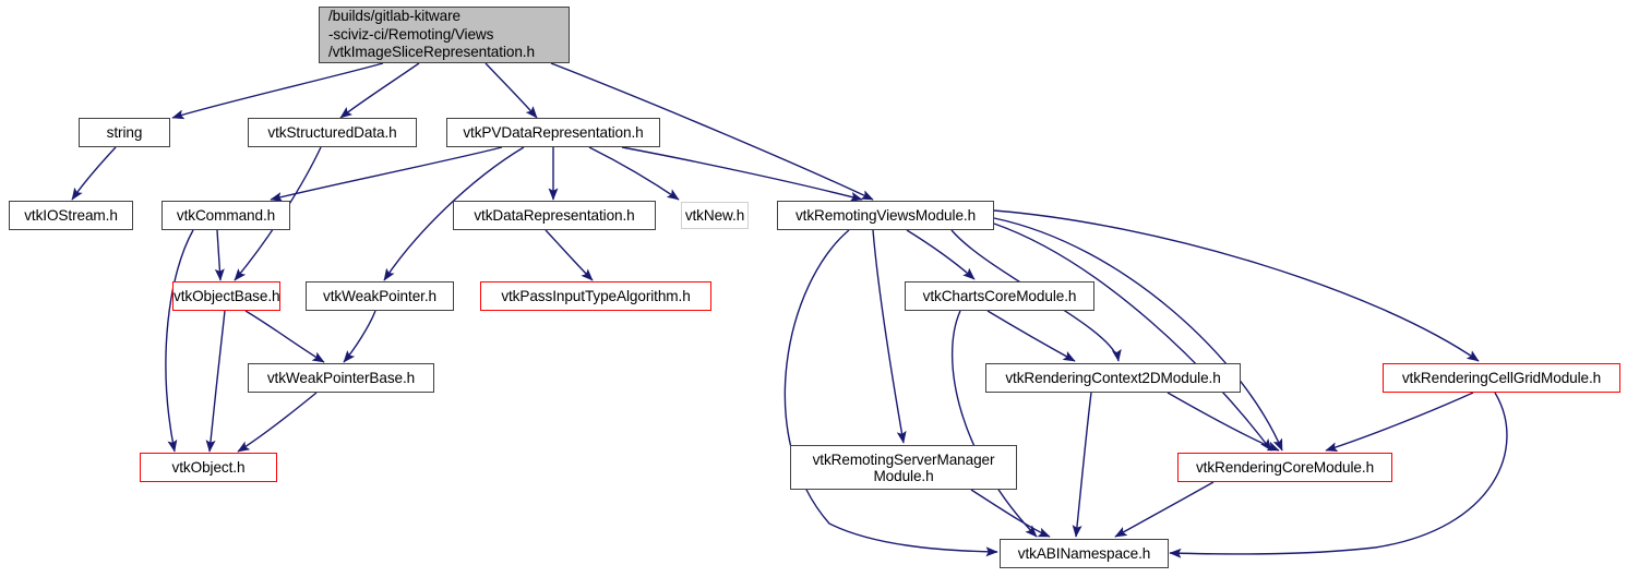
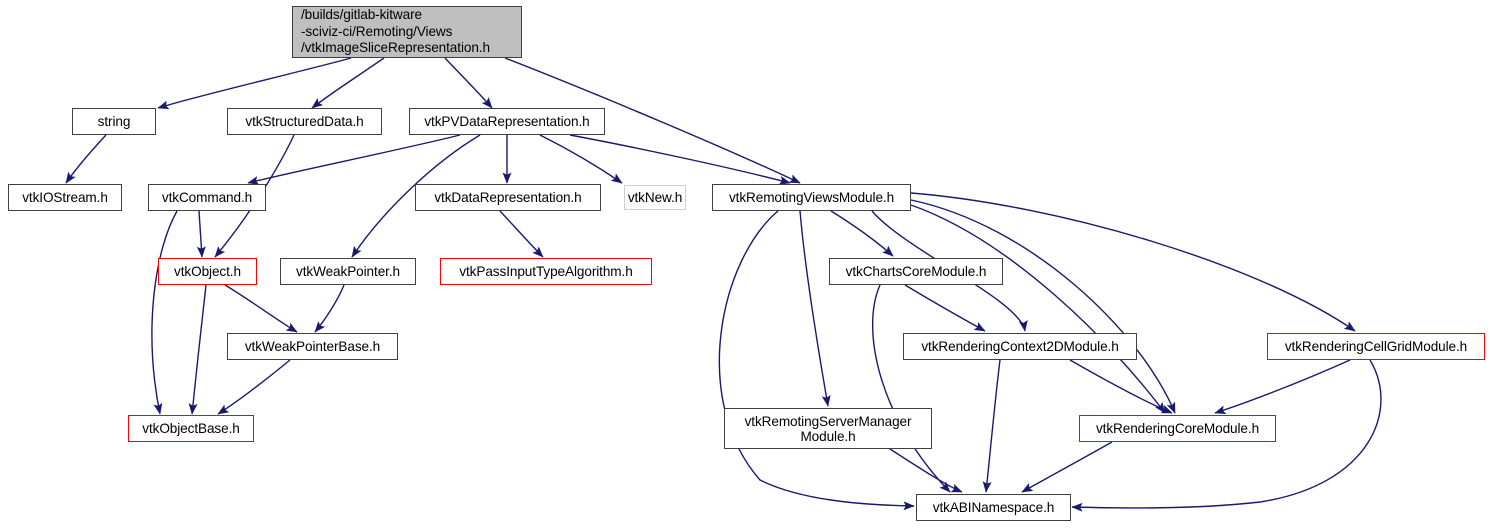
  /builds/gitlab-kitware
  -sciviz-ci/Remoting/Views
  /vtkImageSliceRepresentation.h
  string
  vtkStructuredData.h
  vtkPVDataRepresentation.h
  vtkIOStream.h
  vtkCommand.h
  vtkDataRepresentation.h
  vtkNew.h
  vtkRemotingViewsModule.h
- vtkObjectBase.h
+ vtkObject.h
  vtkWeakPointer.h
  vtkPassInputTypeAlgorithm.h
  vtkChartsCoreModule.h
  vtkWeakPointerBase.h
  vtkRenderingContext2DModule.h
  vtkRenderingCellGridModule.h
- vtkObject.h
+ vtkObjectBase.h
  vtkRemotingServerManager
  Module.h
  vtkRenderingCoreModule.h
  vtkABINamespace.h
